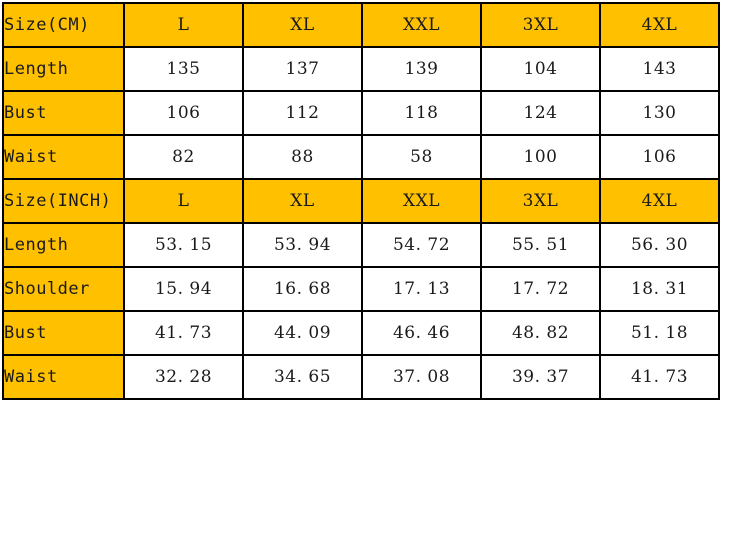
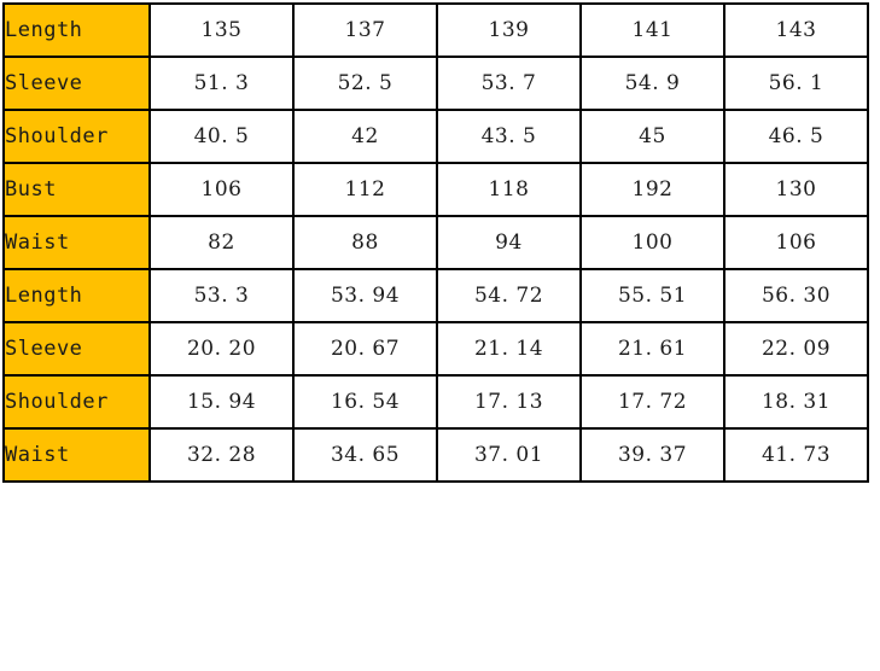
- Size(CM)	L	XL	XXL	3XL	4XL
- Length	135	137	139	104	143
+ Length	135	137	139	141	143
+ Sleeve	51. 3	52. 5	53. 7	54. 9	56. 1
+ Shoulder	40. 5	42	43. 5	45	46. 5
- Bust	106	112	118	124	130
+ Bust	106	112	118	192	130
- Waist	82	88	58	100	106
+ Waist	82	88	94	100	106
- Size(INCH)	L	XL	XXL	3XL	4XL
- Length	53. 15	53. 94	54. 72	55. 51	56. 30
+ Length	53. 3	53. 94	54. 72	55. 51	56. 30
+ Sleeve	20. 20	20. 67	21. 14	21. 61	22. 09
- Shoulder	15. 94	16. 68	17. 13	17. 72	18. 31
+ Shoulder	15. 94	16. 54	17. 13	17. 72	18. 31
- Bust	41. 73	44. 09	46. 46	48. 82	51. 18
- Waist	32. 28	34. 65	37. 08	39. 37	41. 73
+ Waist	32. 28	34. 65	37. 01	39. 37	41. 73
